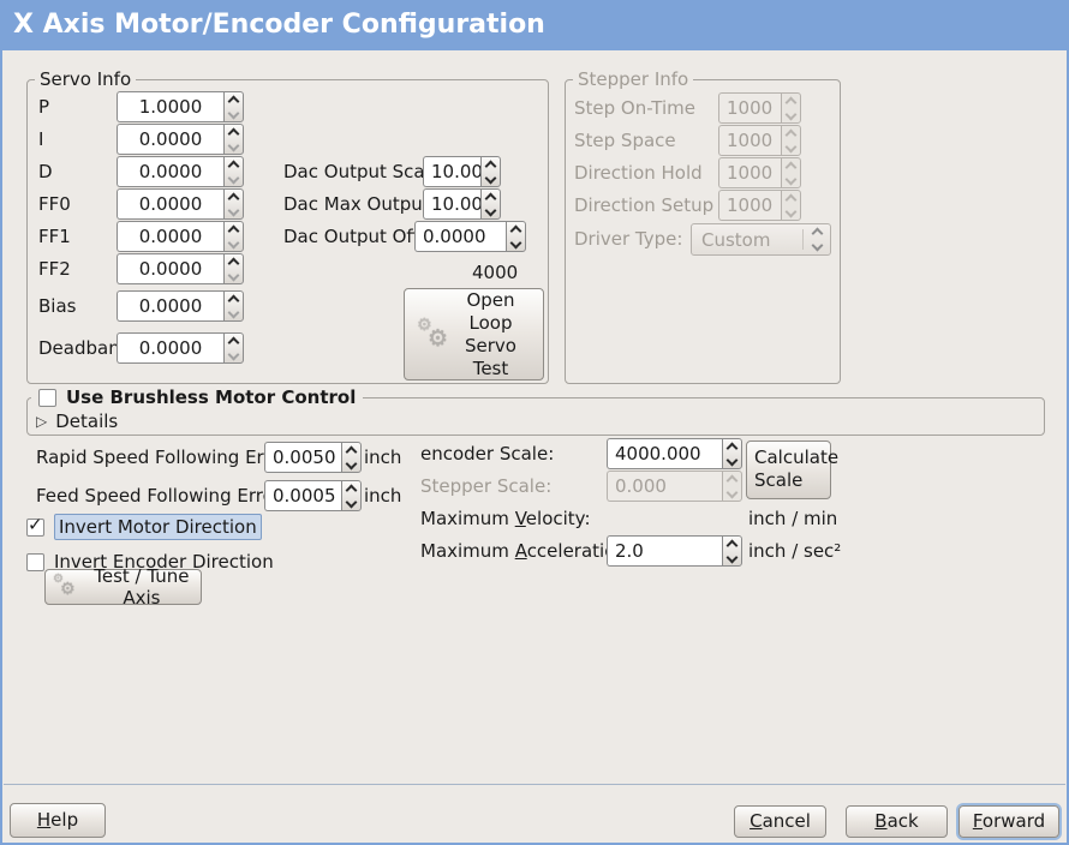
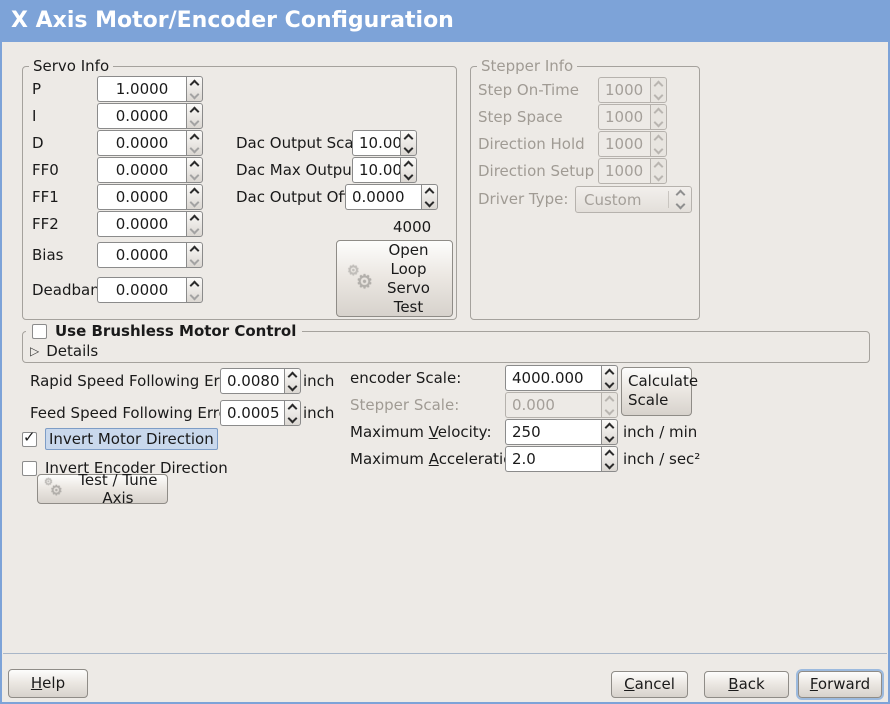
  X Axis Motor/Encoder Configuration
  Servo Info
  P
  1.0000
  I
  0.0000
  D
  0.0000
  FF0
  0.0000
  FF1
  0.0000
  FF2
  0.0000
  Bias
  0.0000
  Deadban
  0.0000
  Dac Output Sca
  10.00
  Dac Max Outpu
  10.00
  0.0000
  4000
  ⚙
  ⚙
  Open
  Loop
  Servo
  Test
  Stepper Info
  Step On-Time
  1000
  Step Space
  1000
  Direction Hold
  1000
  Direction Setup
  1000
  Driver Type:
  Custom
  Use Brushless Motor Control
  ▷
  Details
  Rapid Speed Following Er
- 0.0050
+ 0.0080
  inch
  Feed Speed Following Err
  0.0005
  inch
  encoder Scale:
  4000.000
  Calculate
  Scale
  Stepper Scale:
  0.000
  Maximum Velocity:
+ 250
  inch / min
  Maximum Accelerati
  2.0
  inch / sec²
  ✓
  Invert Motor Direction
  Invert Encoder Direction
  ⚙
  ⚙
  Test / Tune Axis
  Help
  Cancel
  Back
  Forward
